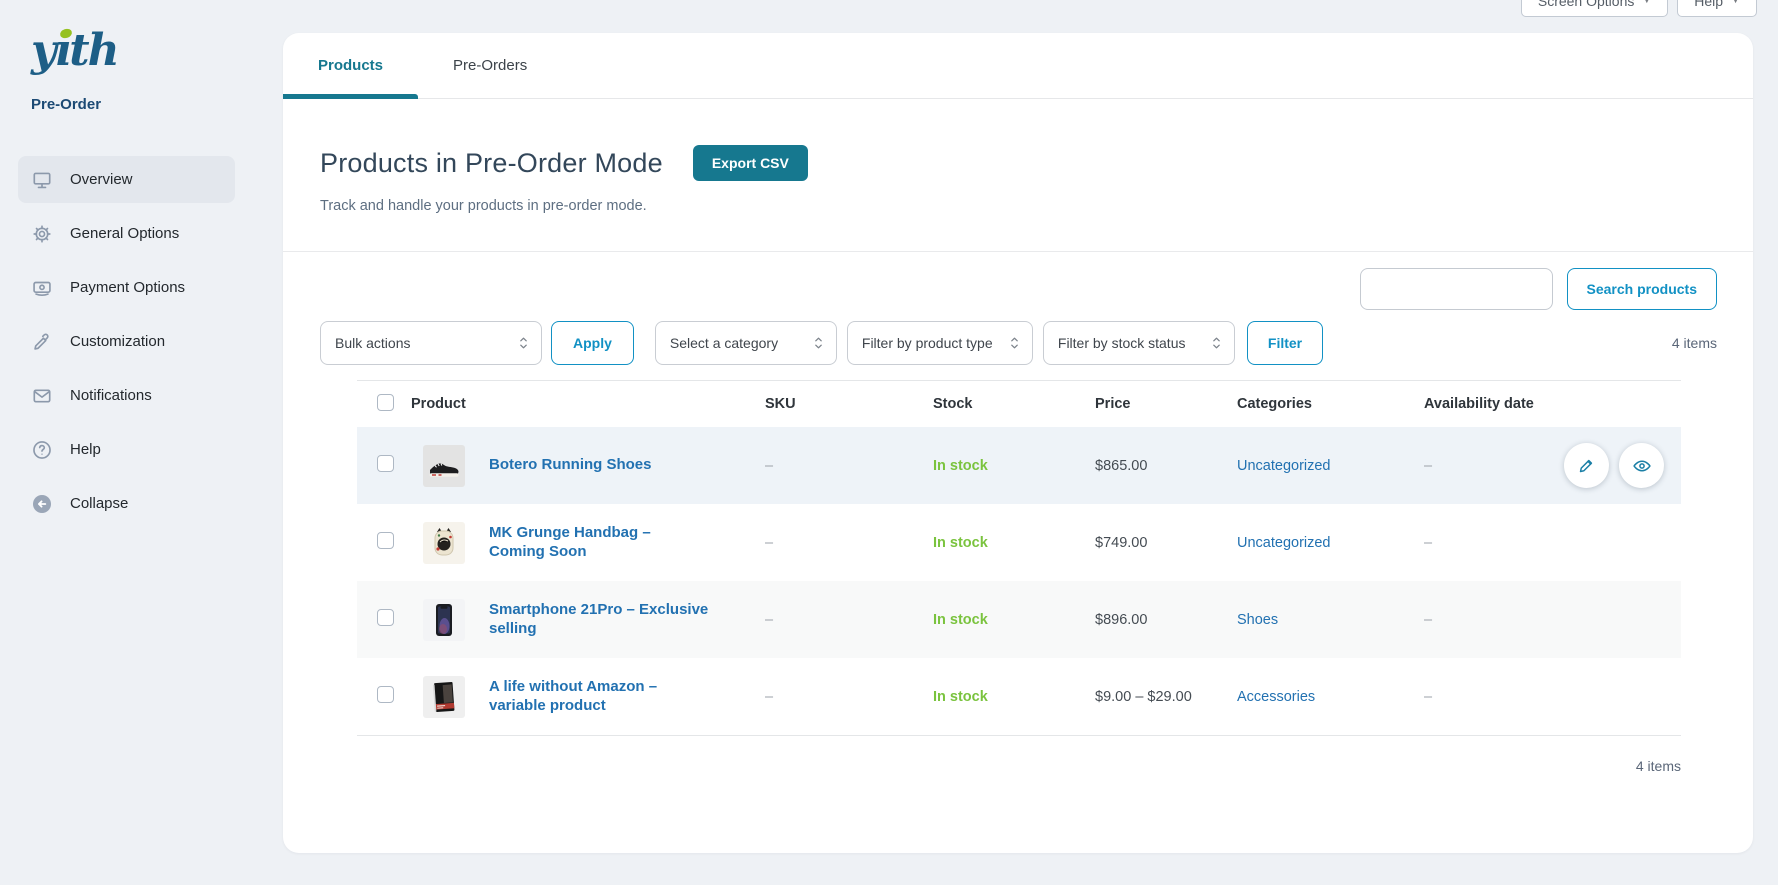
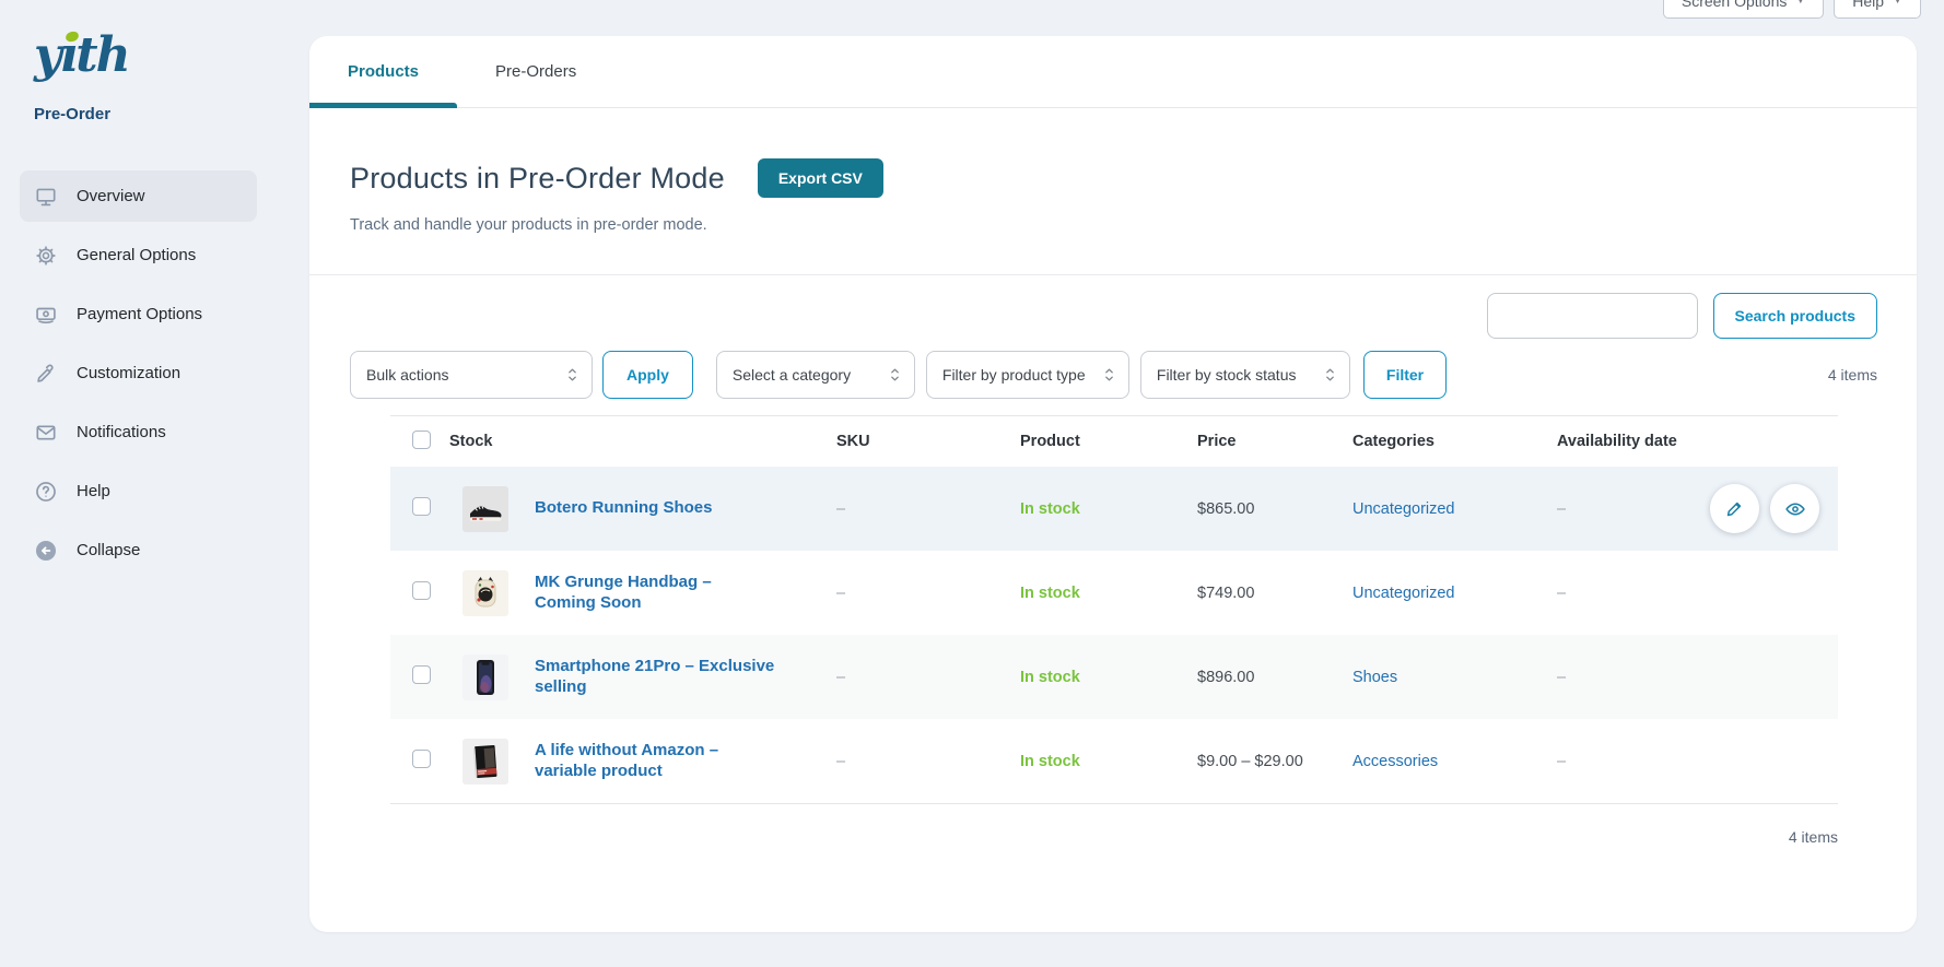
  Screen Options
  ▼
  Help
  ▼
  yıth
  Pre-Order
  Overview
  General Options
  Payment Options
  Customization
  Notifications
  Help
  Collapse
  Products
  Pre-Orders
  Products in Pre-Order Mode
  Export CSV
  Track and handle your products in pre-order mode.
  Search products
  Bulk actions
  Apply
  Select a category
  Filter by product type
  Filter by stock status
  Filter
  4 items
- Product
+ Stock
  SKU
- Stock
+ Product
  Price
  Categories
  Availability date
  Botero Running Shoes
  –
  In stock
  $865.00
  Uncategorized
  –
  MK Grunge Handbag – Coming Soon
  –
  In stock
  $749.00
  Uncategorized
  –
  Smartphone 21Pro – Exclusive selling
  –
  In stock
  $896.00
  Shoes
  –
  A life without Amazon – variable product
  –
  In stock
  $9.00 – $29.00
  Accessories
  –
  4 items
